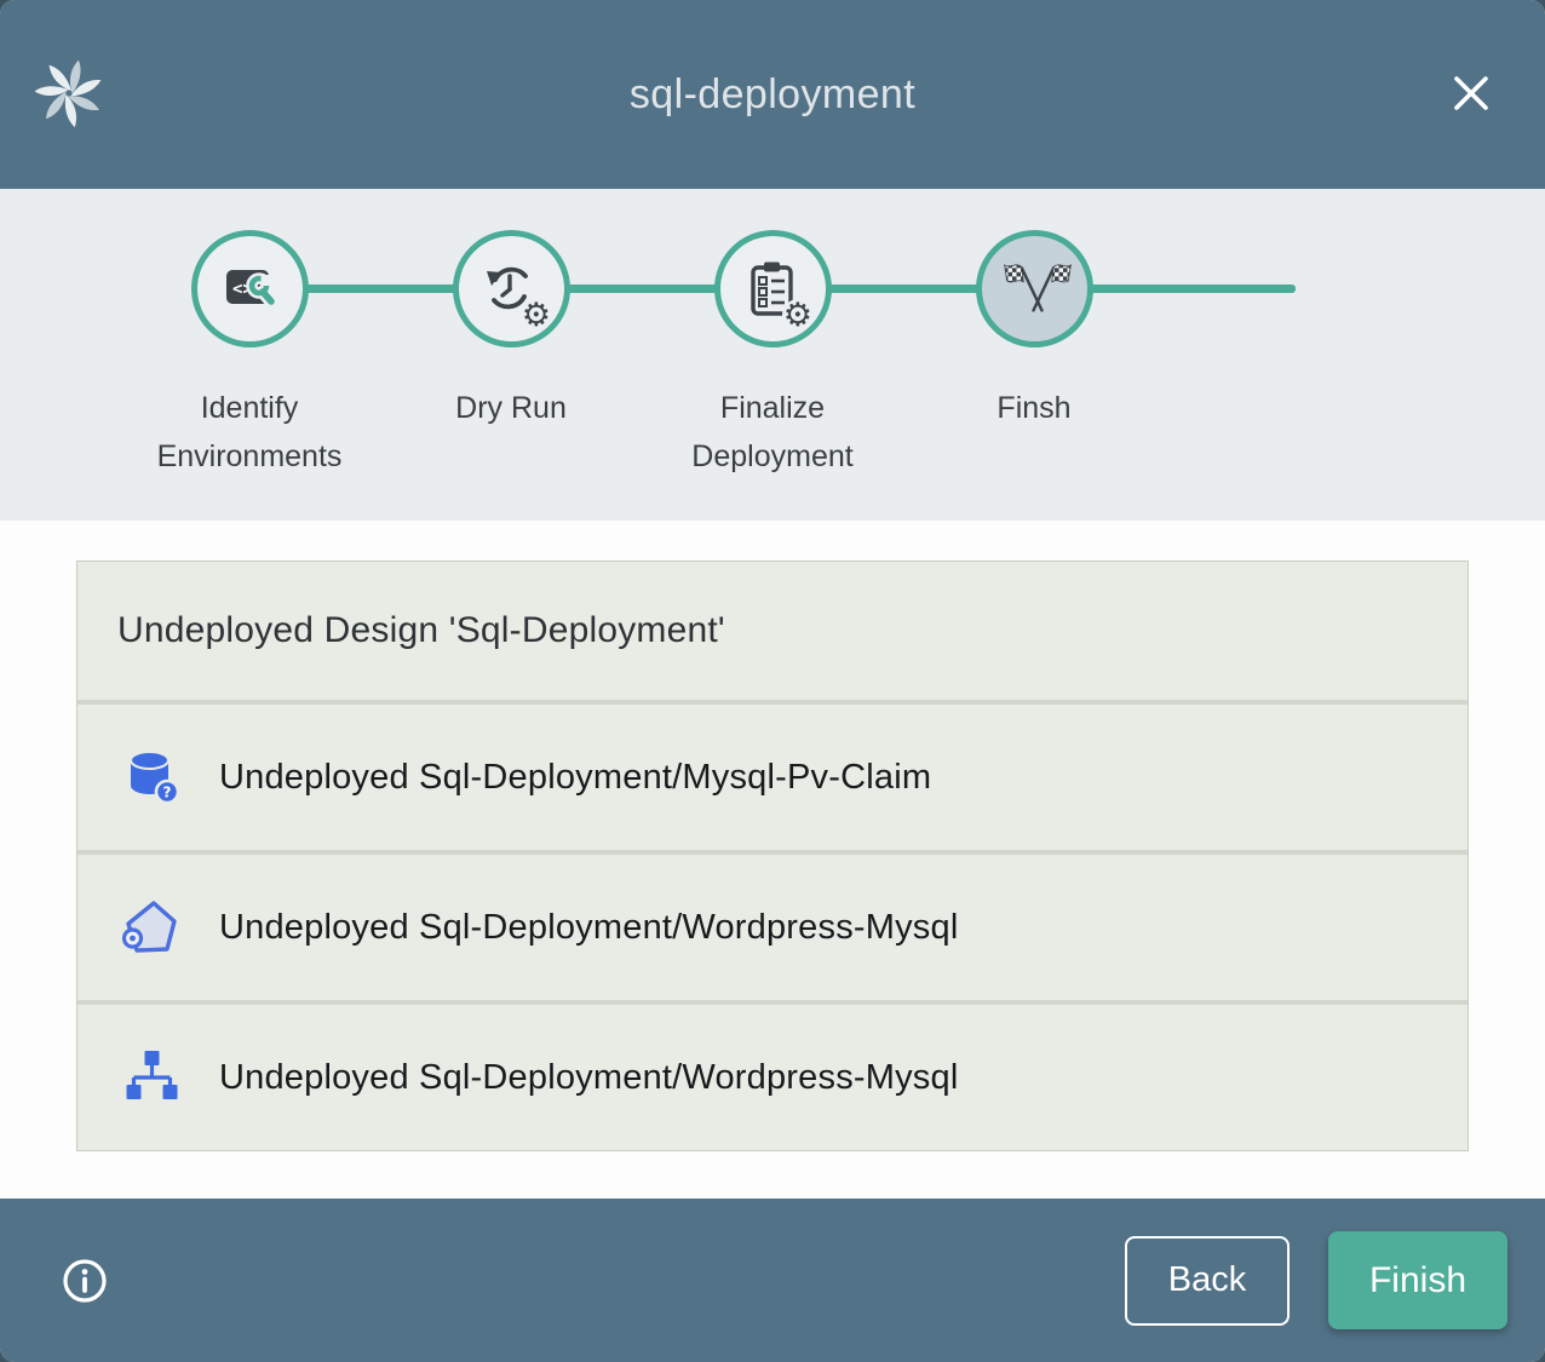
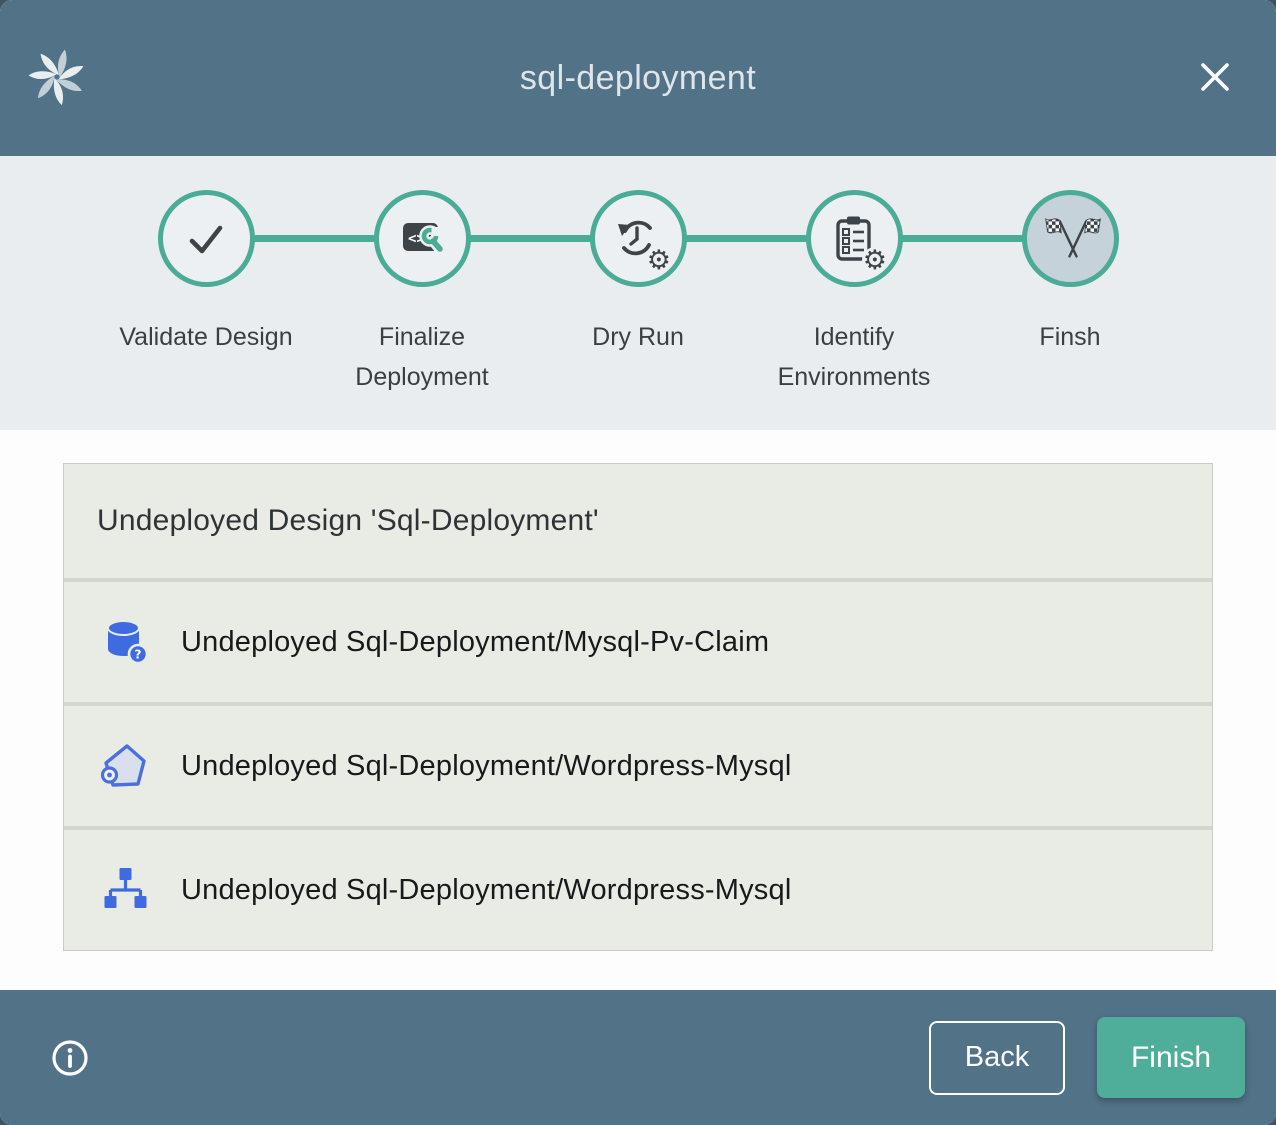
  sql-deployment
+ Validate Design
- Identify Environments
+ Finalize Deployment
  ⚙
  Dry Run
  ⚙
- Finalize Deployment
+ Identify Environments
  Finsh
  Undeployed Design 'Sql-Deployment'
  ?
  Undeployed Sql-Deployment/Mysql-Pv-Claim
  Undeployed Sql-Deployment/Wordpress-Mysql
  Undeployed Sql-Deployment/Wordpress-Mysql
  Back
  Finish
